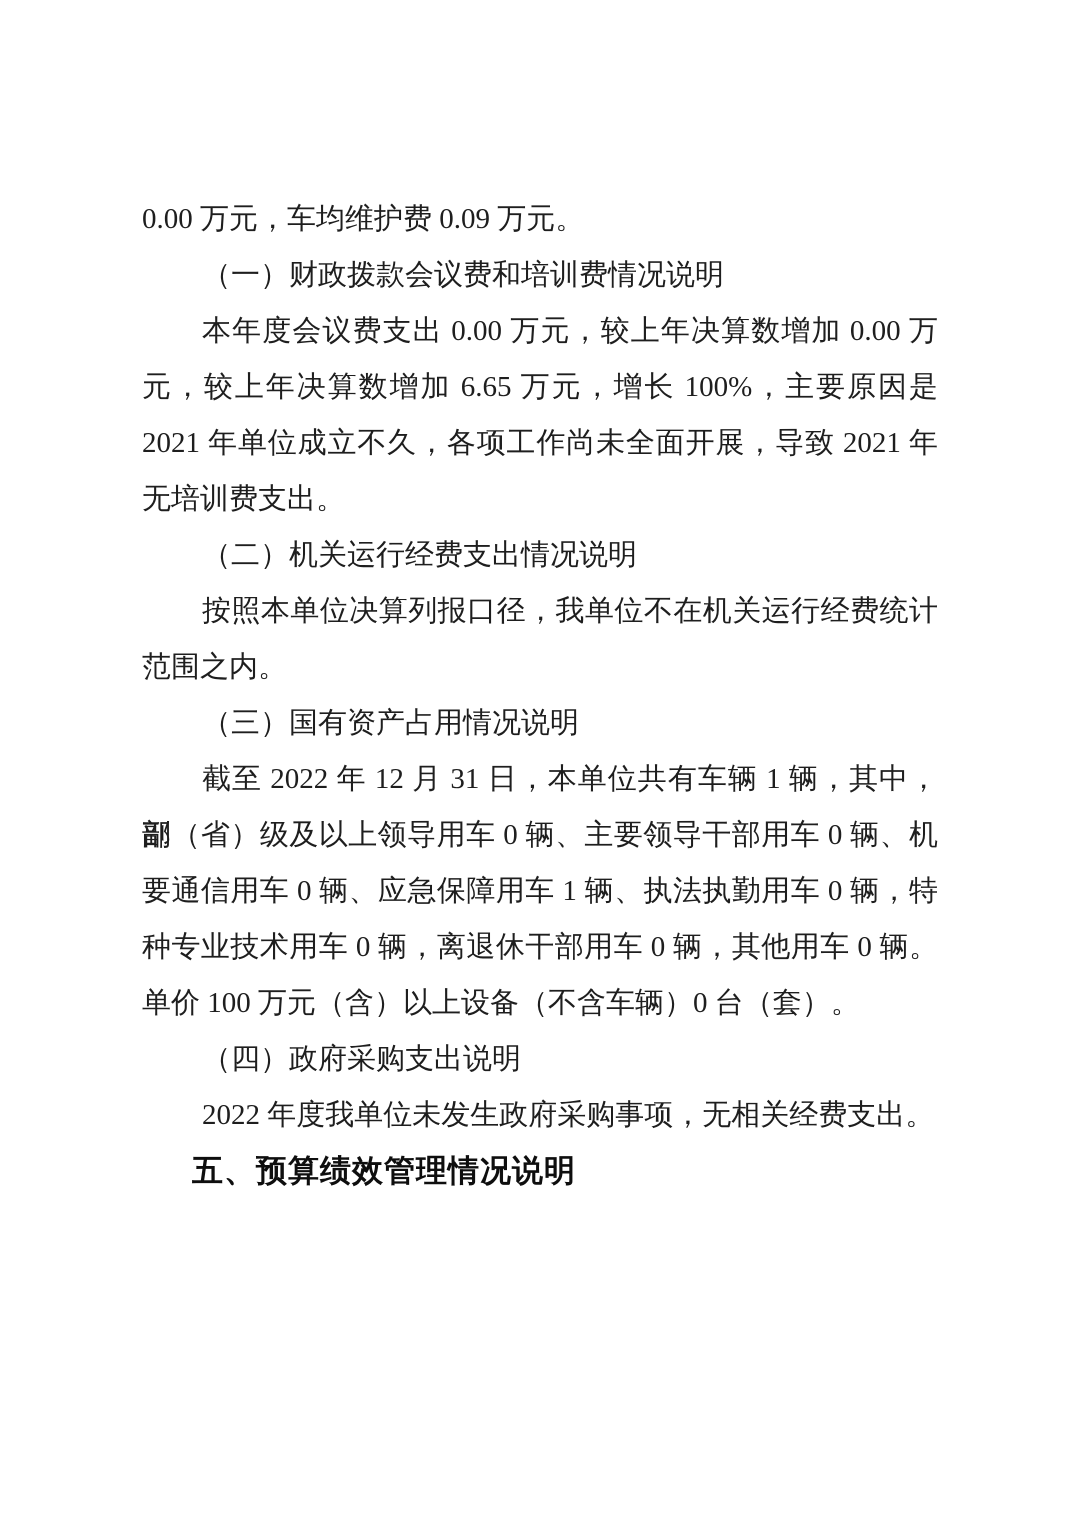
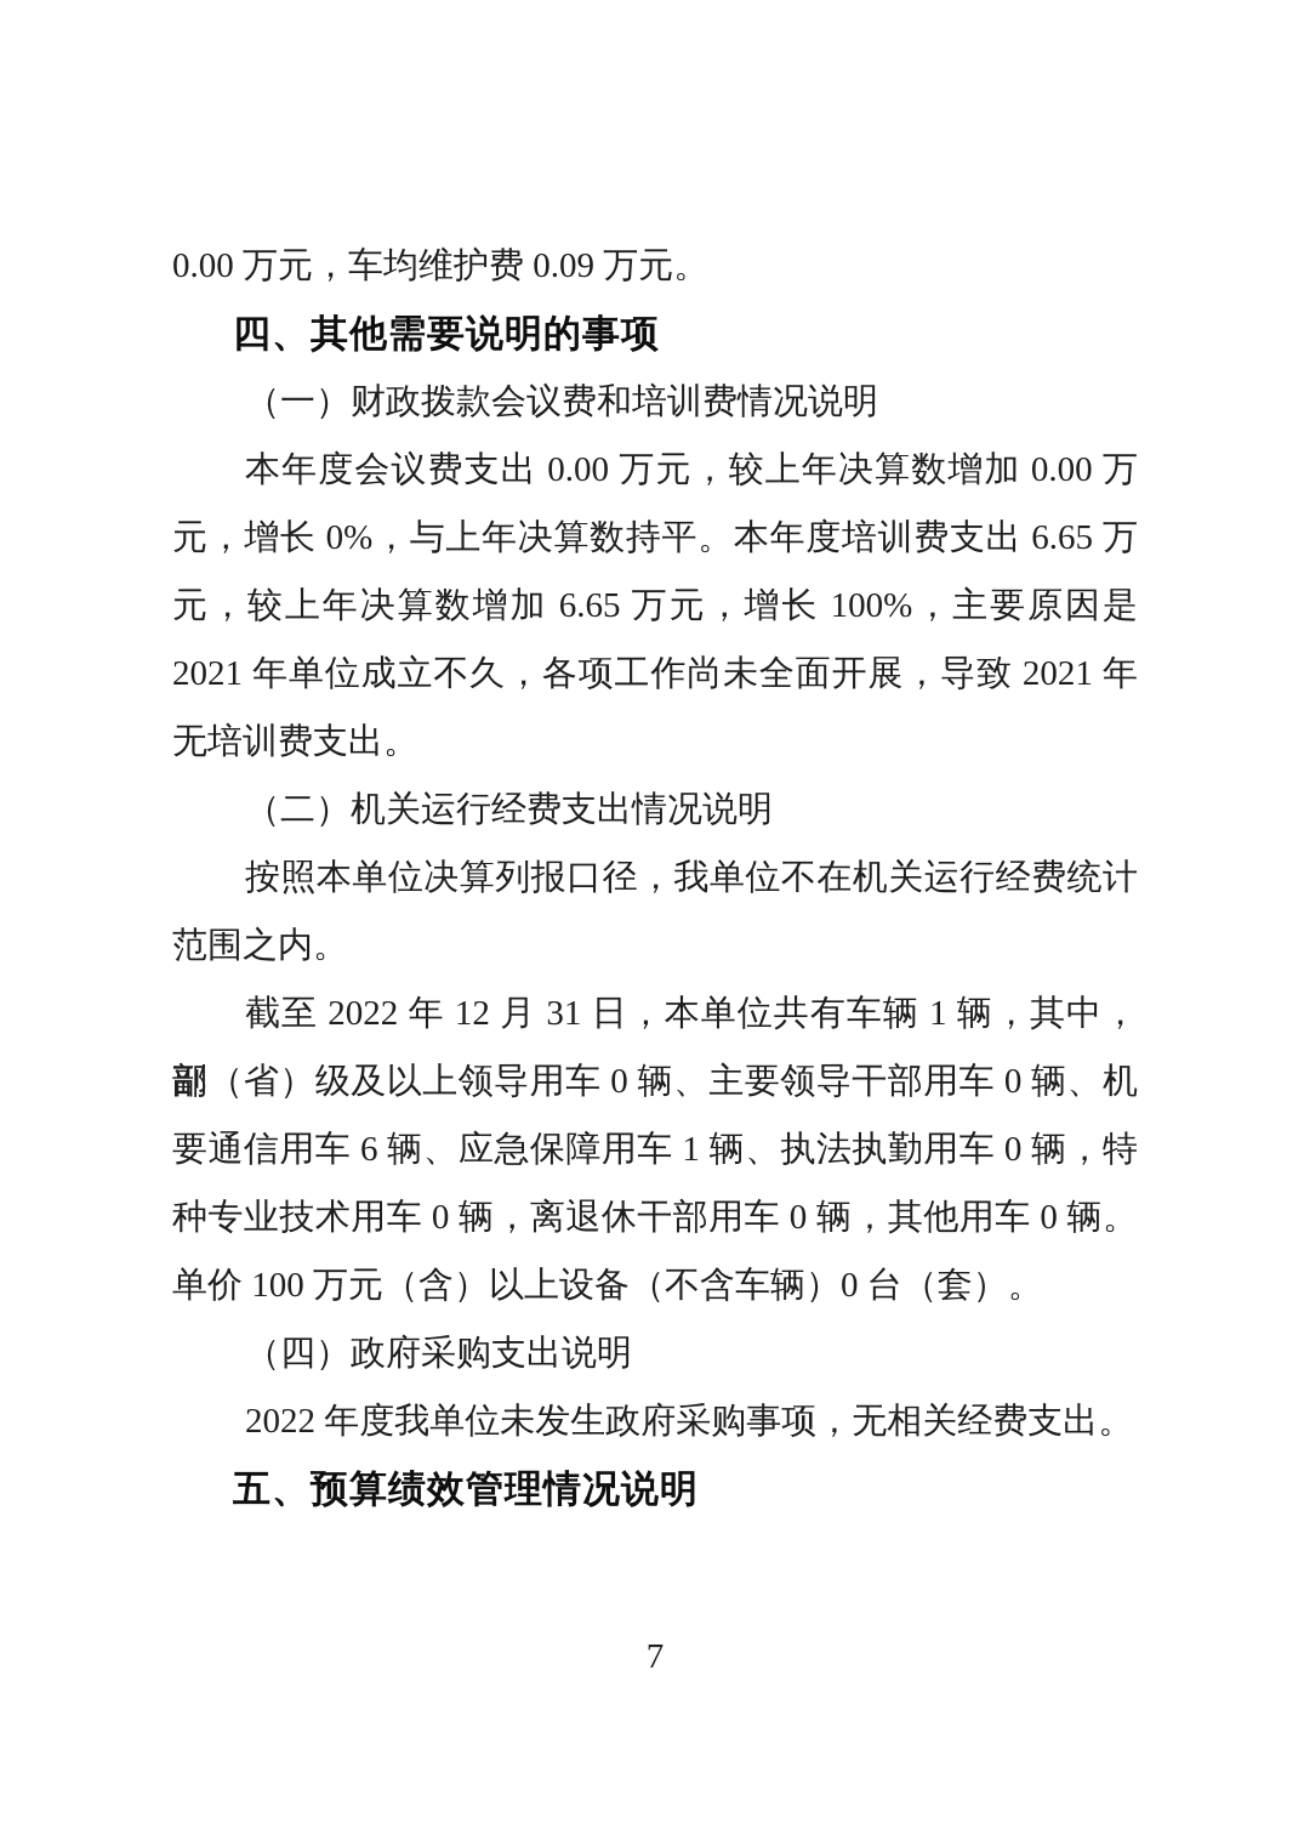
  0.00 万元，车均维护费 0.09 万元。
+ 四、其他需要说明的事项
  （一）财政拨款会议费和培训费情况说明
  本年度会议费支出 0.00 万元，较上年决算数增加 0.00 万
+ 元，增长 0%，与上年决算数持平。本年度培训费支出 6.65 万
  元，较上年决算数增加 6.65 万元，增长 100%，主要原因是
  2021 年单位成立不久，各项工作尚未全面开展，导致 2021 年
  无培训费支出。
  （二）机关运行经费支出情况说明
  按照本单位决算列报口径，我单位不在机关运行经费统计
  范围之内。
- （三）国有资产占用情况说明
  截至 2022 年 12 月 31 日，本单位共有车辆 1 辆，其中，副
  部（省）级及以上领导用车 0 辆、主要领导干部用车 0 辆、机
- 要通信用车 0 辆、应急保障用车 1 辆、执法执勤用车 0 辆，特
+ 要通信用车 6 辆、应急保障用车 1 辆、执法执勤用车 0 辆，特
  种专业技术用车 0 辆，离退休干部用车 0 辆，其他用车 0 辆。
  单价 100 万元（含）以上设备（不含车辆）0 台（套）。
  （四）政府采购支出说明
  2022 年度我单位未发生政府采购事项，无相关经费支出。
  五、预算绩效管理情况说明
+ 7
